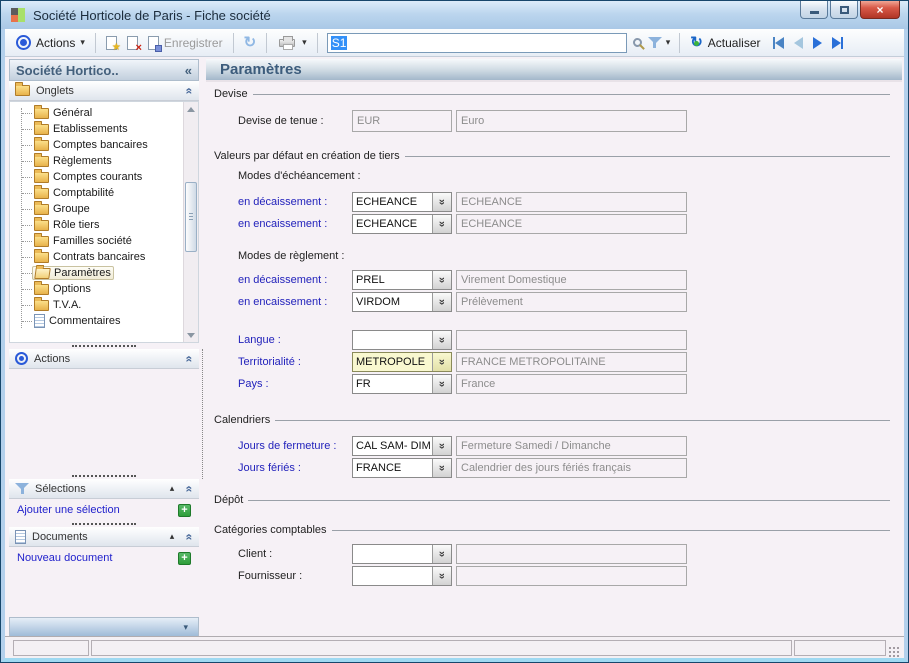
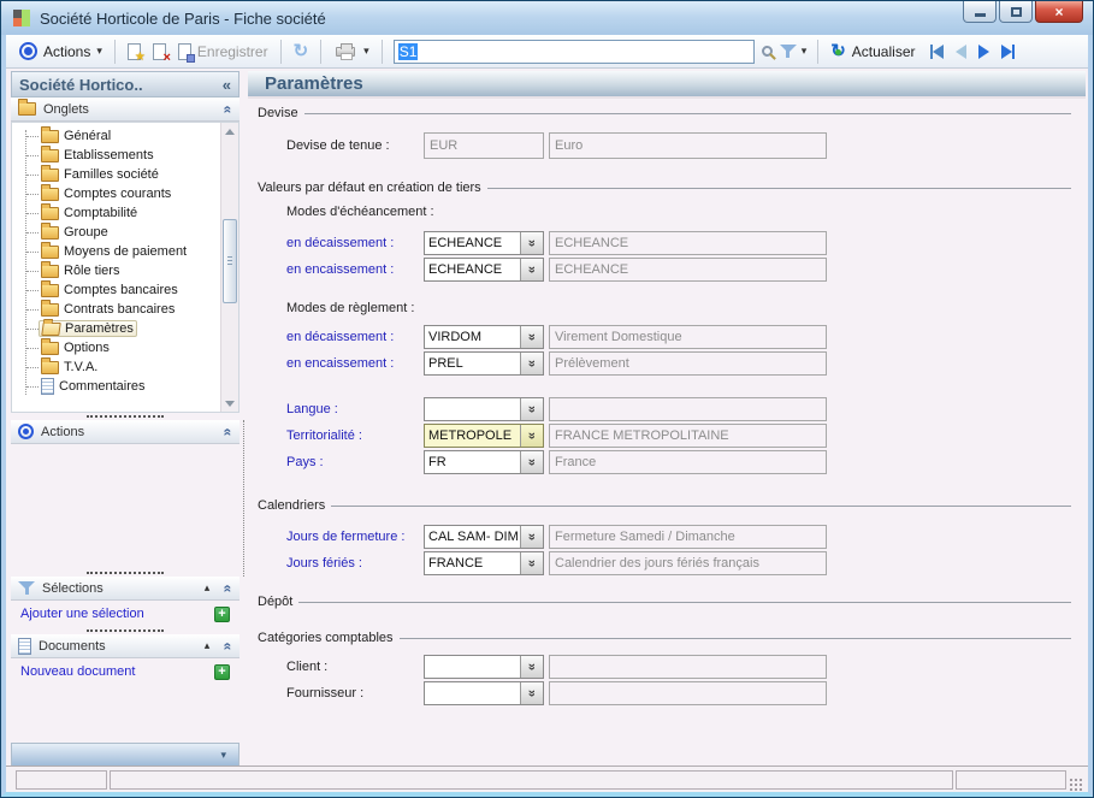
  Société Horticole de Paris - Fiche société
  ×
  Actions
  ▾
  ★
  ×
  Enregistrer
  ↻
  ▾
  S1
  ▾
  ↻
  Actualiser
  Société Hortico..
  «
  Onglets
  Général
  Etablissements
- Comptes bancaires
+ Familles société
- Règlements
  Comptes courants
  Comptabilité
  Groupe
+ Moyens de paiement
  Rôle tiers
- Familles société
+ Comptes bancaires
  Contrats bancaires
  Paramètres
  Options
  T.V.A.
  Commentaires
  Actions
  Sélections
  ▴
  Ajouter une sélection
  +
  Documents
  ▴
  Nouveau document
  +
  ▾
  Paramètres
  Devise
  Devise de tenue :
  EUR
  Euro
  Valeurs par défaut en création de tiers
  Modes d'échéancement :
  en décaissement :
  ECHEANCE
  ECHEANCE
  en encaissement :
  ECHEANCE
  ECHEANCE
  Modes de règlement :
  en décaissement :
- PREL
+ VIRDOM
  Virement Domestique
  en encaissement :
- VIRDOM
+ PREL
  Prélèvement
  Langue :
  Territorialité :
  METROPOLE
  FRANCE METROPOLITAINE
  Pays :
  FR
  France
  Calendriers
  Jours de fermeture :
  CAL SAM- DIM
  Fermeture Samedi / Dimanche
  Jours fériés :
  FRANCE
  Calendrier des jours fériés français
  Dépôt
  Catégories comptables
  Client :
  Fournisseur :
